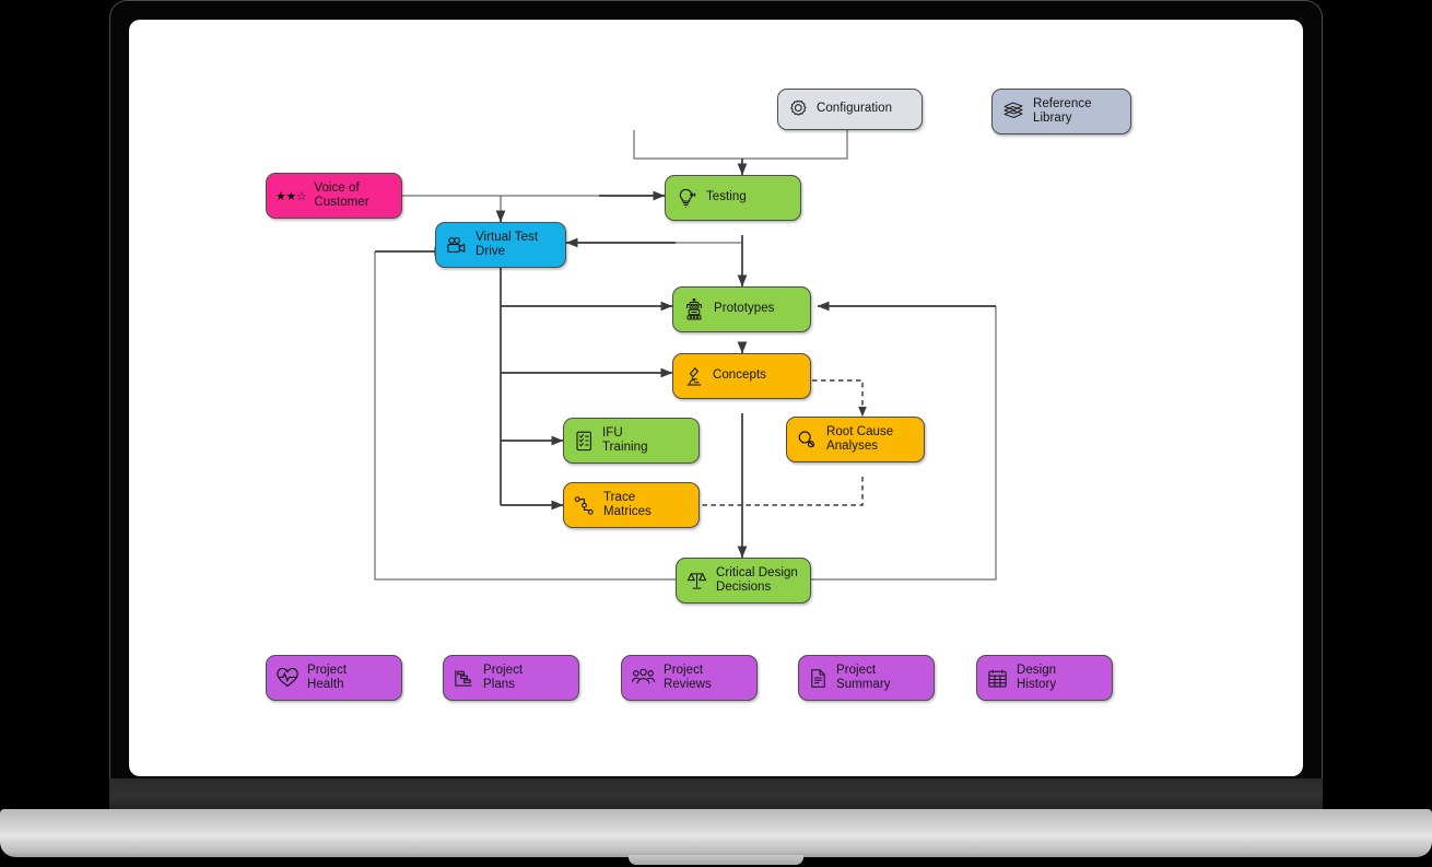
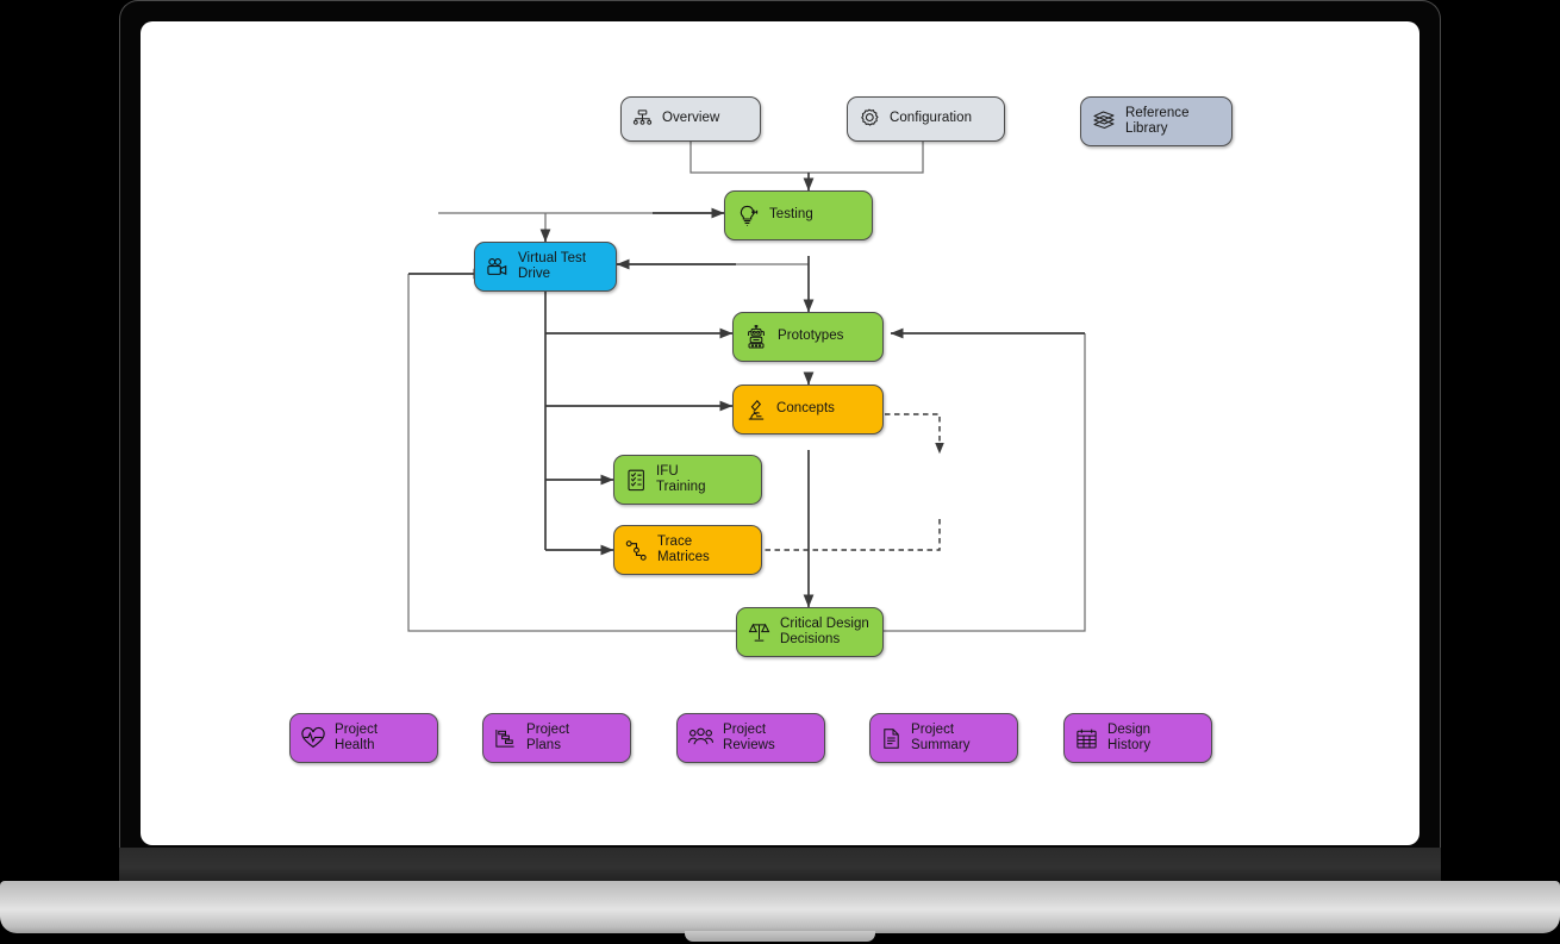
+ Overview
  Configuration
  Reference
  Library
- ★★☆
- Voice of
- Customer
  Virtual Test
  Drive
  Testing
  Prototypes
  Concepts
  IFU
  Training
  Trace
  Matrices
- Root Cause
- Analyses
  Critical Design
  Decisions
  Project
  Health
  Project
  Plans
  Project
  Reviews
  Project
  Summary
  Design
  History
